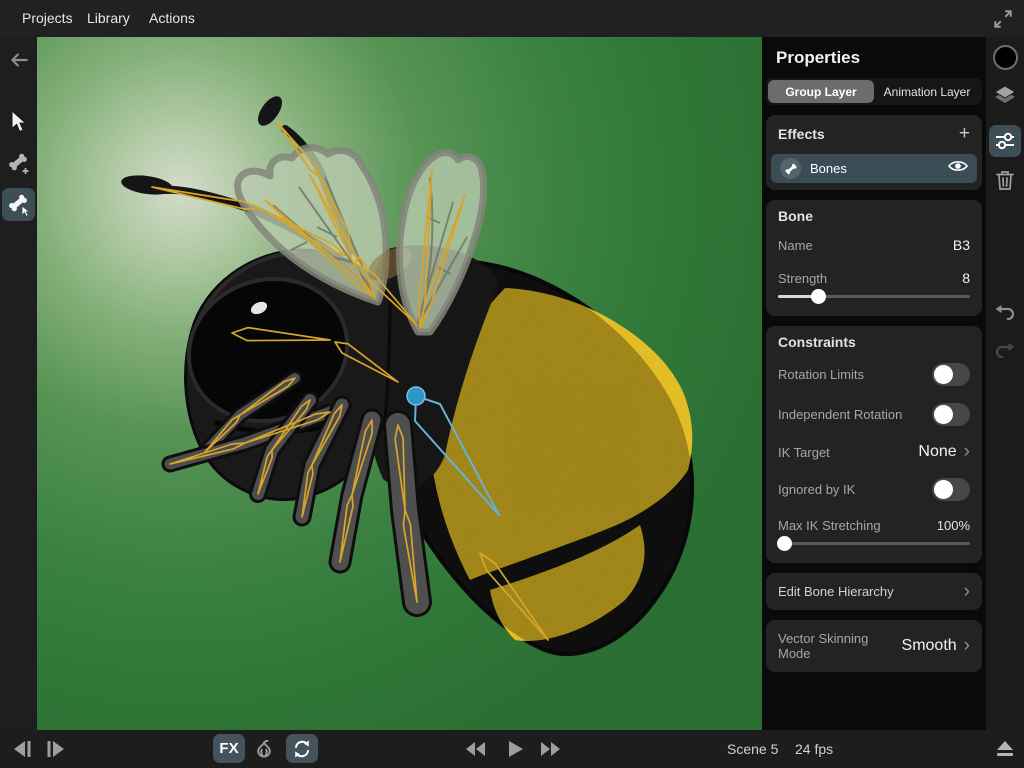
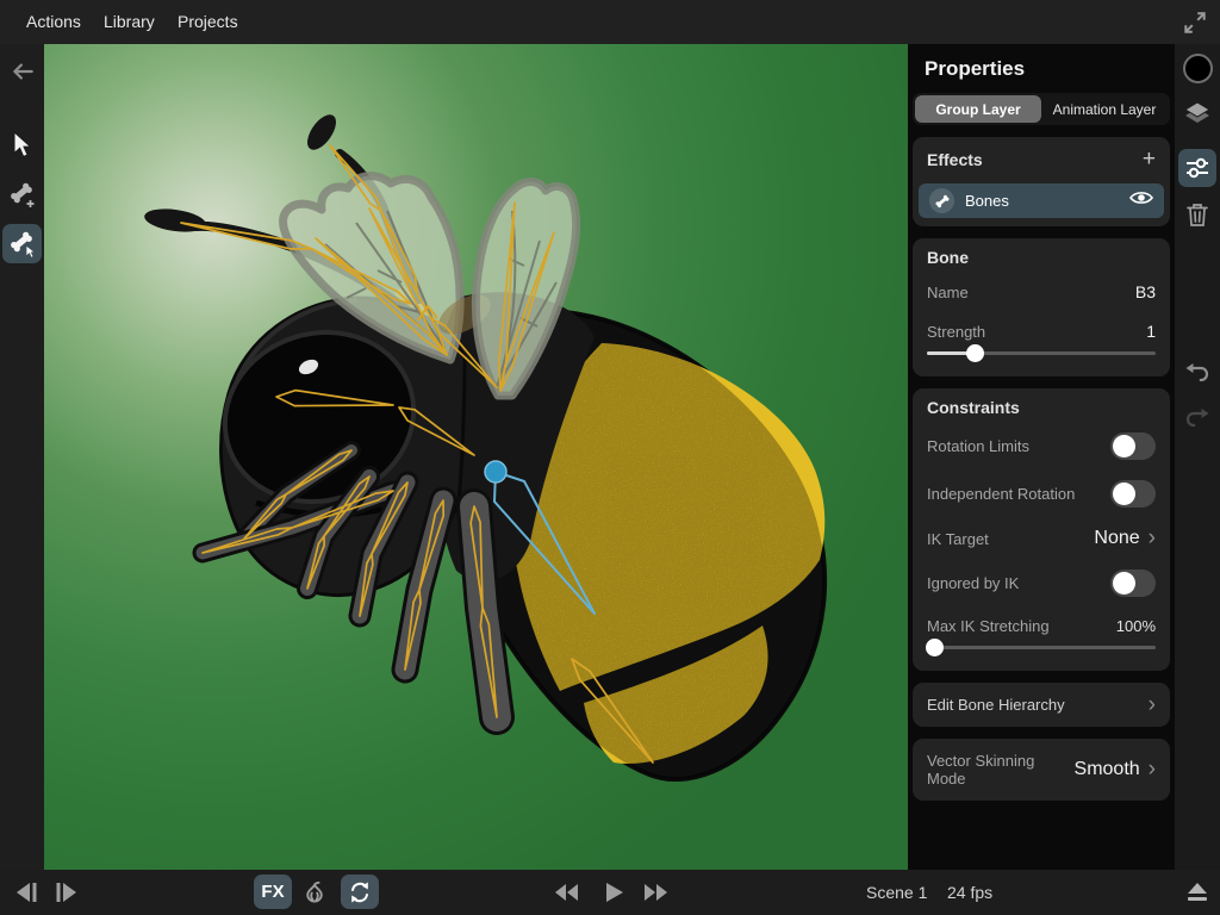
- Projects
+ Actions
  Library
- Actions
+ Projects
  Properties
  Group Layer
  Animation Layer
  Effects
  +
  Bones
  Bone
  Name
  B3
  Strength
- 8
+ 1
  Constraints
  Rotation Limits
  Independent Rotation
  IK Target
  None
  ›
  Ignored by IK
  Max IK Stretching
  100%
  Edit Bone Hierarchy
  ›
  Vector Skinning Mode
  Smooth
  ›
  FX
- Scene 5
+ Scene 1
  24 fps
